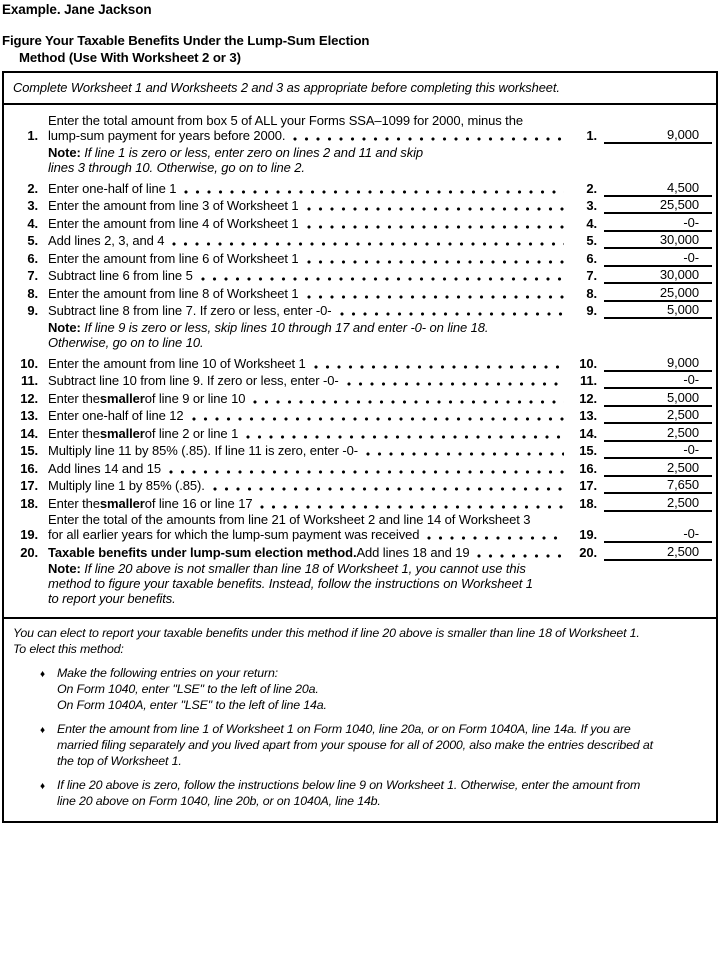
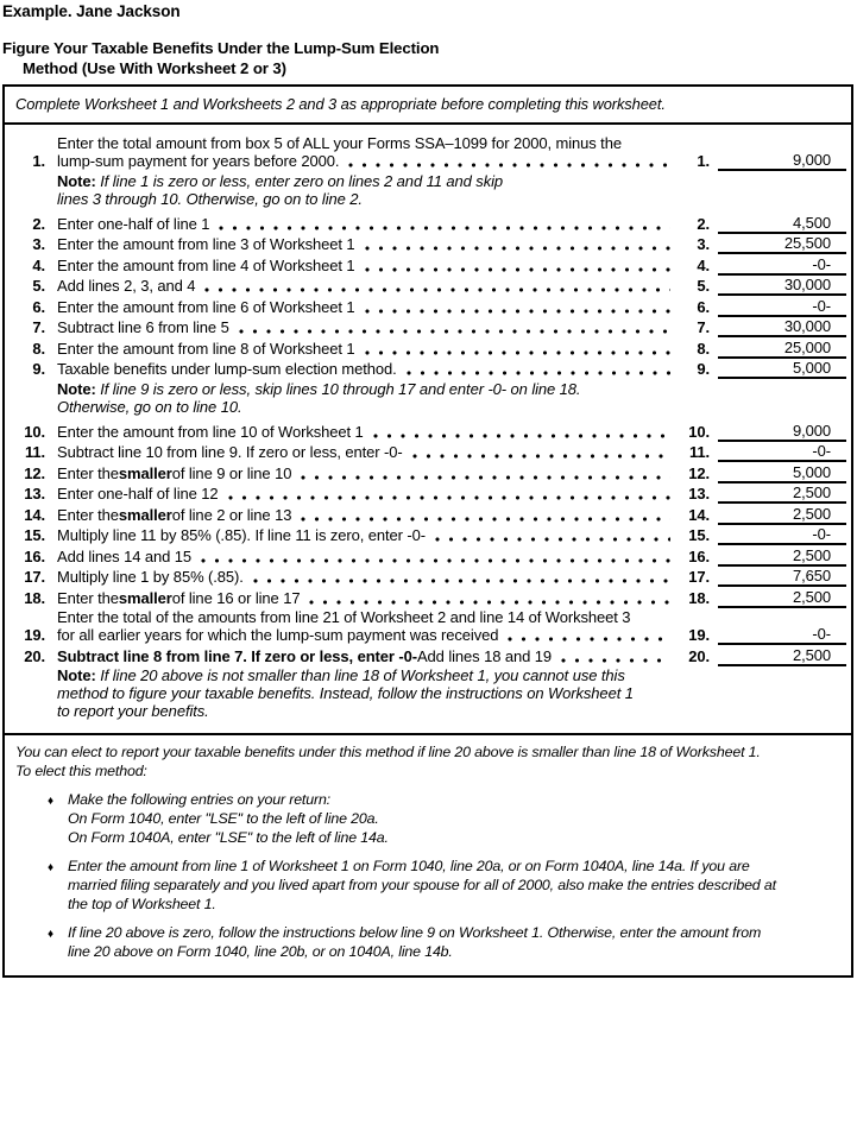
  Example. Jane Jackson
  Figure Your Taxable Benefits Under the Lump-Sum Election
  Method (Use With Worksheet 2 or 3)
  Complete Worksheet 1 and Worksheets 2 and 3 as appropriate before completing this worksheet.
  1.
  Enter the total amount from box 5 of ALL your Forms SSA–1099 for 2000, minus the
  lump-sum payment for years before 2000.
  1.
  9,000
  Note: If line 1 is zero or less, enter zero on lines 2 and 11 and skip
  lines 3 through 10. Otherwise, go on to line 2.
  2.
  Enter one-half of line 1
  2.
  4,500
  3.
  Enter the amount from line 3 of Worksheet 1
  3.
  25,500
  4.
  Enter the amount from line 4 of Worksheet 1
  4.
  -0-
  5.
  Add lines 2, 3, and 4
  5.
  30,000
  6.
  Enter the amount from line 6 of Worksheet 1
  6.
  -0-
  7.
  Subtract line 6 from line 5
  7.
  30,000
  8.
  Enter the amount from line 8 of Worksheet 1
  8.
  25,000
  9.
- Subtract line 8 from line 7. If zero or less, enter -0-
+ Taxable benefits under lump-sum election method.
  9.
  5,000
  Note: If line 9 is zero or less, skip lines 10 through 17 and enter -0- on line 18.
  Otherwise, go on to line 10.
  10.
  Enter the amount from line 10 of Worksheet 1
  10.
  9,000
  11.
  Subtract line 10 from line 9. If zero or less, enter -0-
  11.
  -0-
  12.
  Enter the
  smaller
  of line 9 or line 10
  12.
  5,000
  13.
  Enter one-half of line 12
  13.
  2,500
  14.
  Enter the
  smaller
- of line 2 or line 1
+ of line 2 or line 13
  14.
  2,500
  15.
  Multiply line 11 by 85% (.85). If line 11 is zero, enter -0-
  15.
  -0-
  16.
  Add lines 14 and 15
  16.
  2,500
  17.
  Multiply line 1 by 85% (.85).
  17.
  7,650
  18.
  Enter the
  smaller
  of line 16 or line 17
  18.
  2,500
  19.
  Enter the total of the amounts from line 21 of Worksheet 2 and line 14 of Worksheet 3
  for all earlier years for which the lump-sum payment was received
  19.
  -0-
  20.
- Taxable benefits under lump-sum election method.
+ Subtract line 8 from line 7. If zero or less, enter -0-
  Add lines 18 and 19
  20.
  2,500
  Note: If line 20 above is not smaller than line 18 of Worksheet 1, you cannot use this
  method to figure your taxable benefits. Instead, follow the instructions on Worksheet 1
  to report your benefits.
  You can elect to report your taxable benefits under this method if line 20 above is smaller than line 18 of Worksheet 1.
  To elect this method:
  ♦
  Make the following entries on your return:
  On Form 1040, enter "LSE" to the left of line 20a.
  On Form 1040A, enter "LSE" to the left of line 14a.
  ♦
  Enter the amount from line 1 of Worksheet 1 on Form 1040, line 20a, or on Form 1040A, line 14a. If you are
  married filing separately and you lived apart from your spouse for all of 2000, also make the entries described at
  the top of Worksheet 1.
  ♦
  If line 20 above is zero, follow the instructions below line 9 on Worksheet 1. Otherwise, enter the amount from
  line 20 above on Form 1040, line 20b, or on 1040A, line 14b.
